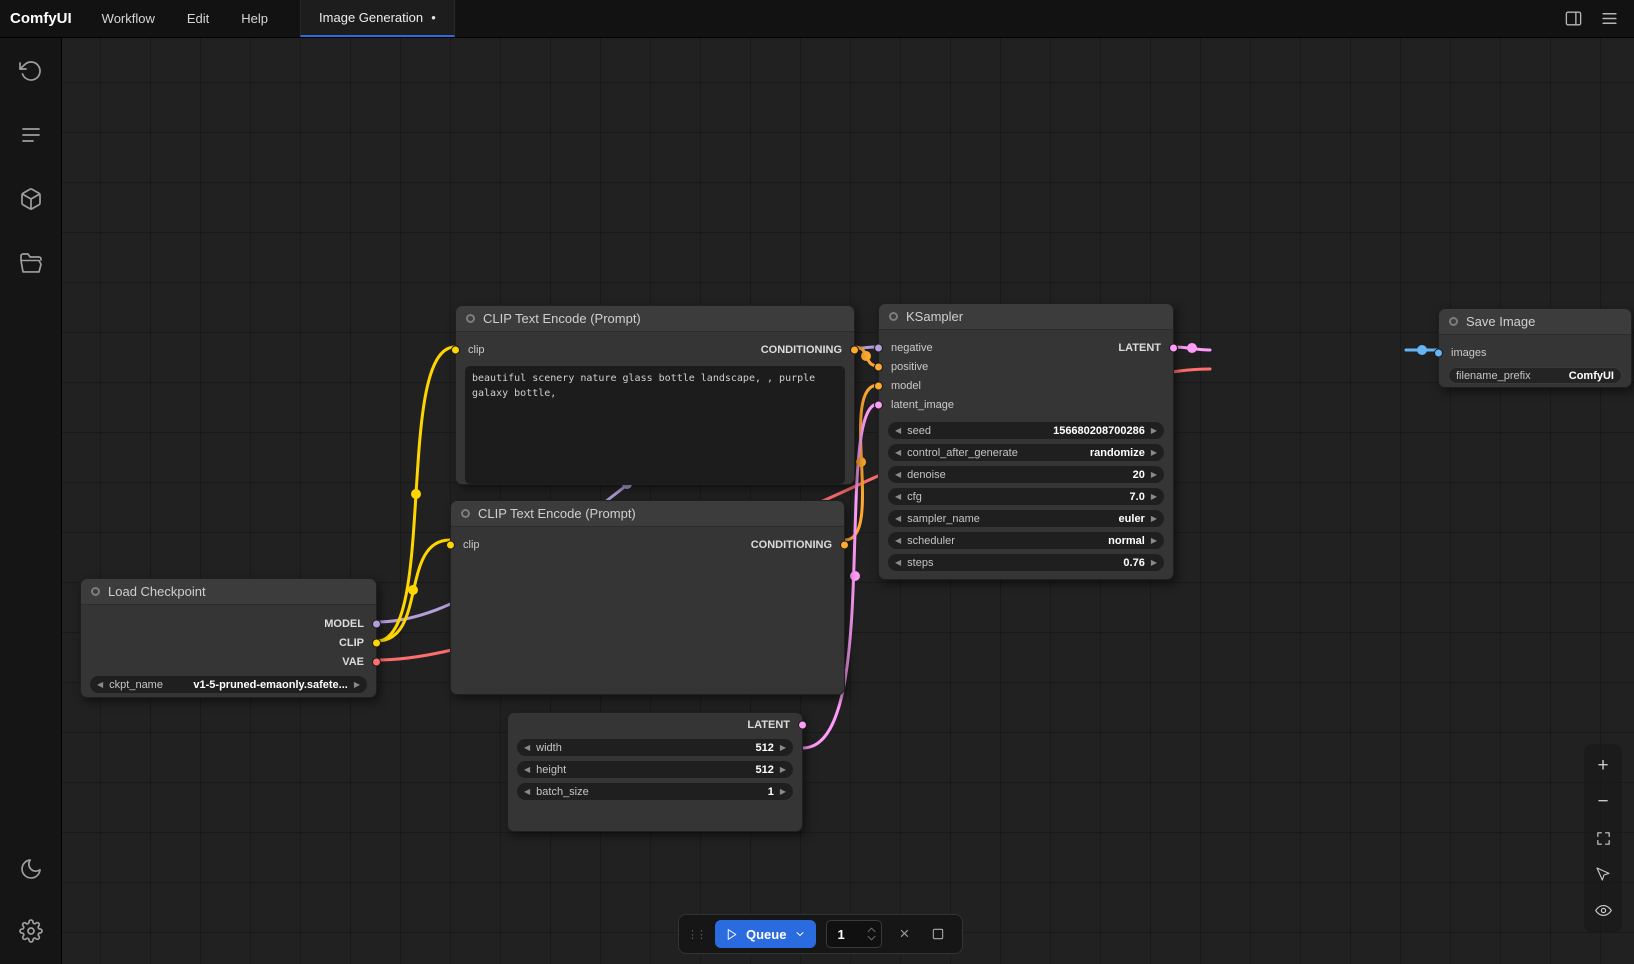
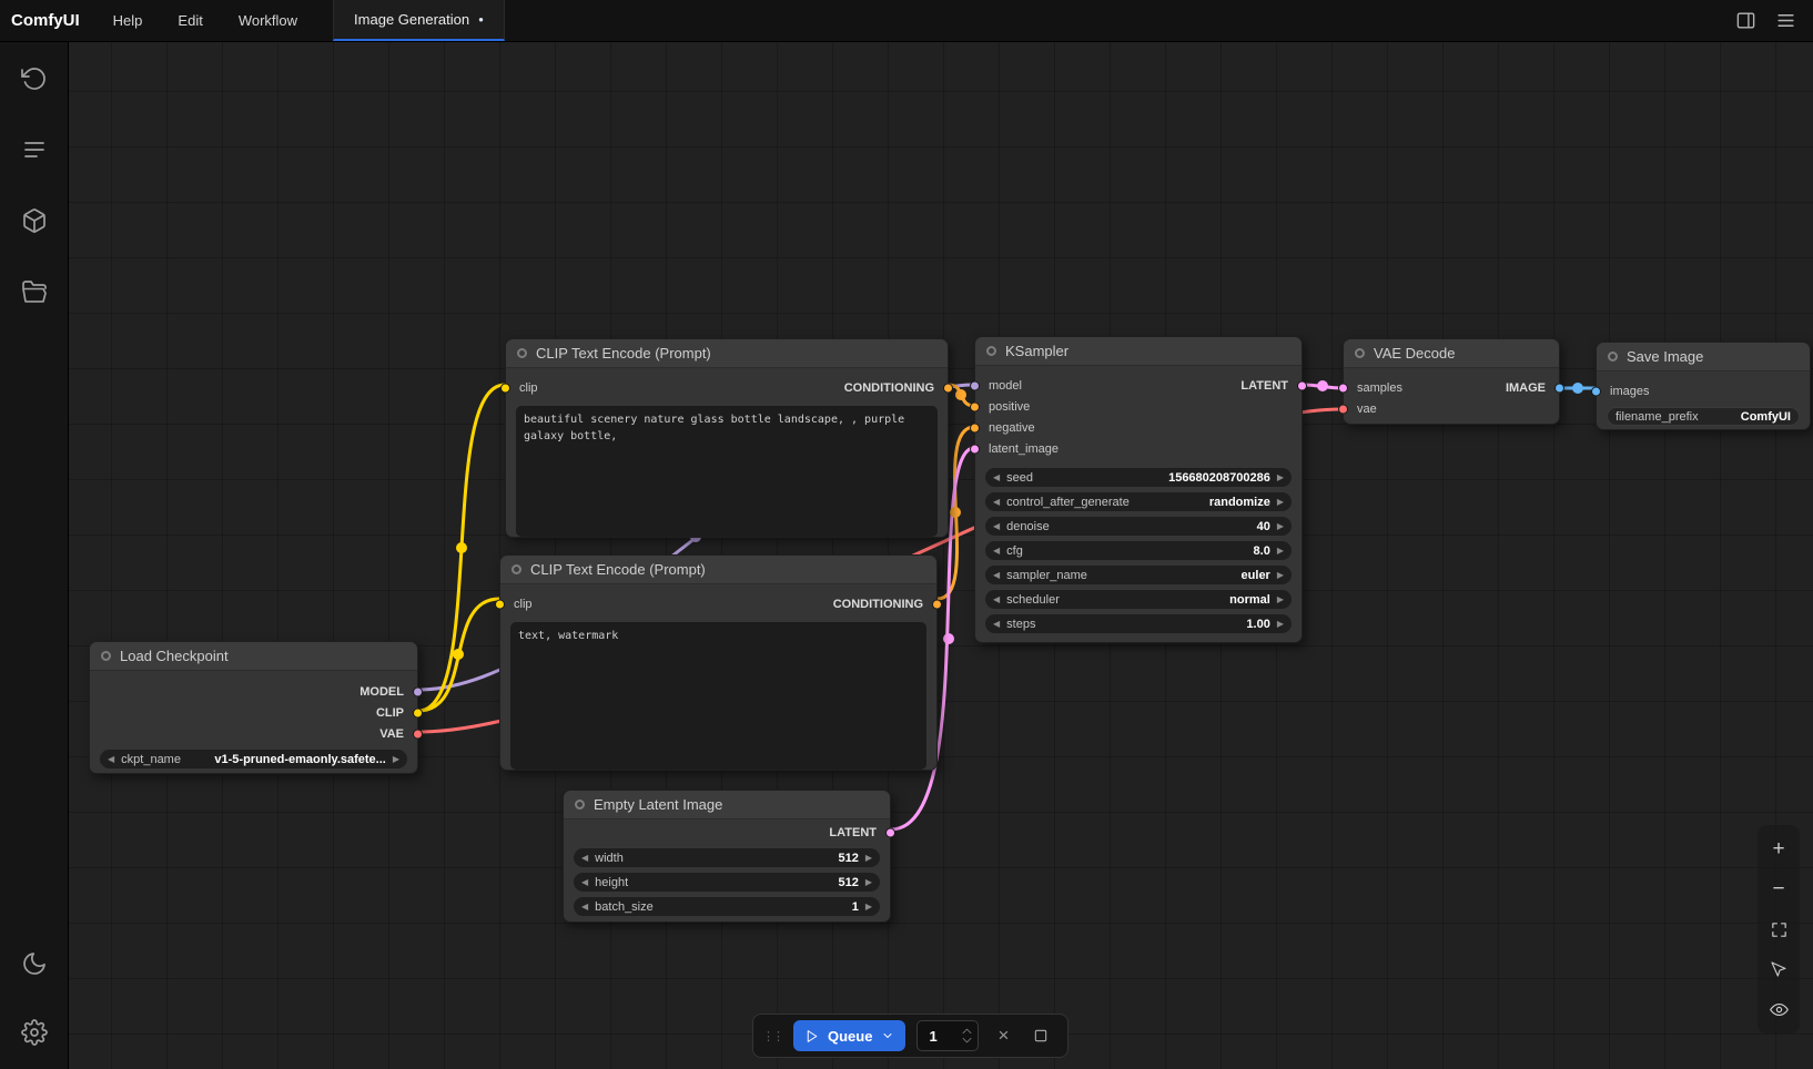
  ComfyUI
- Workflow
+ Help
  Edit
- Help
+ Workflow
  Image Generation
  ●
  CLIP Text Encode (Prompt)
  clip
  CONDITIONING
  beautiful scenery nature glass bottle landscape, , purple galaxy bottle,
  CLIP Text Encode (Prompt)
  clip
  CONDITIONING
+ text, watermark
  Load Checkpoint
  MODEL
  CLIP
  VAE
  ◀
  ckpt_name
  v1-5-pruned-emaonly.safete...
  ▶
  KSampler
- negative
+ model
  LATENT
  positive
- model
+ negative
  latent_image
  ◀
  seed
  156680208700286
  ▶
  ◀
  control_after_generate
  randomize
  ▶
  ◀
  denoise
- 20
+ 40
  ▶
  ◀
  cfg
- 7.0
+ 8.0
  ▶
  ◀
  sampler_name
  euler
  ▶
  ◀
  scheduler
  normal
  ▶
  ◀
  steps
- 0.76
+ 1.00
  ▶
+ VAE Decode
+ samples
+ IMAGE
+ vae
  Save Image
  images
  filename_prefix
  ComfyUI
+ Empty Latent Image
  LATENT
  ◀
  width
  512
  ▶
  ◀
  height
  512
  ▶
  ◀
  batch_size
  1
  ▶
  ⋮⋮
  Queue
  1
  ×
  +
  −
